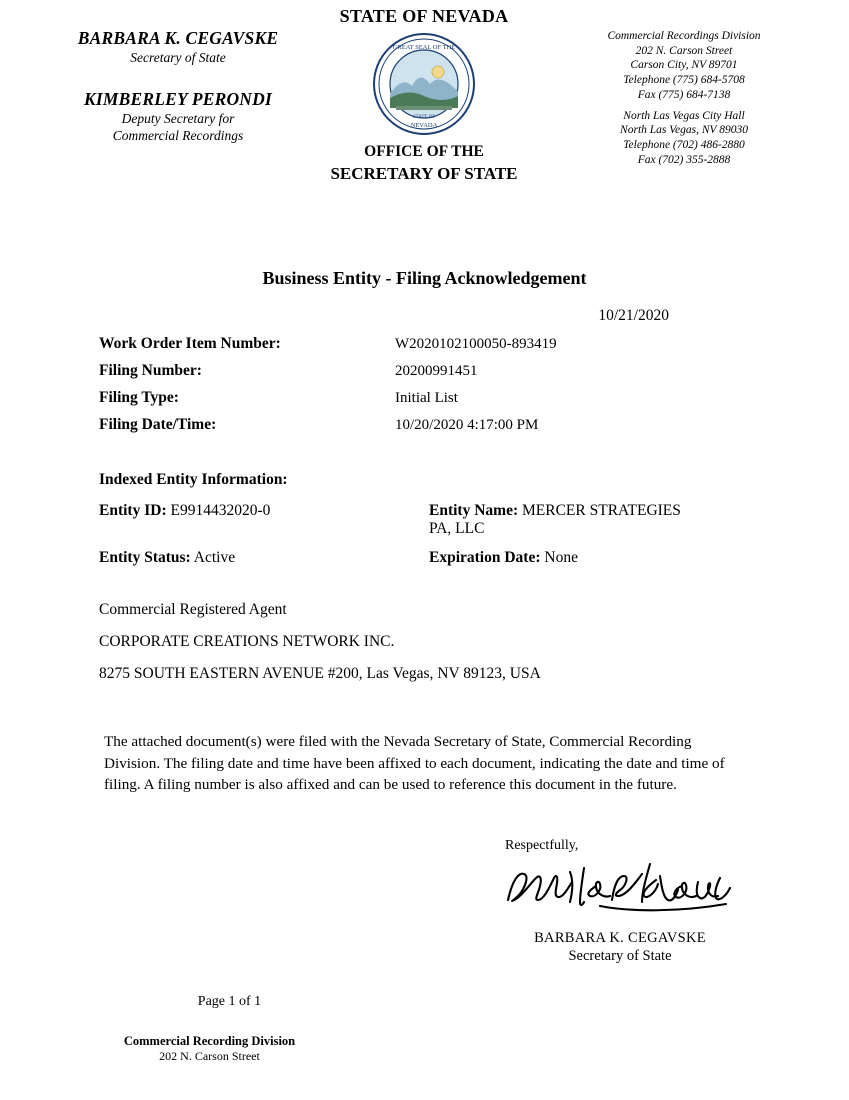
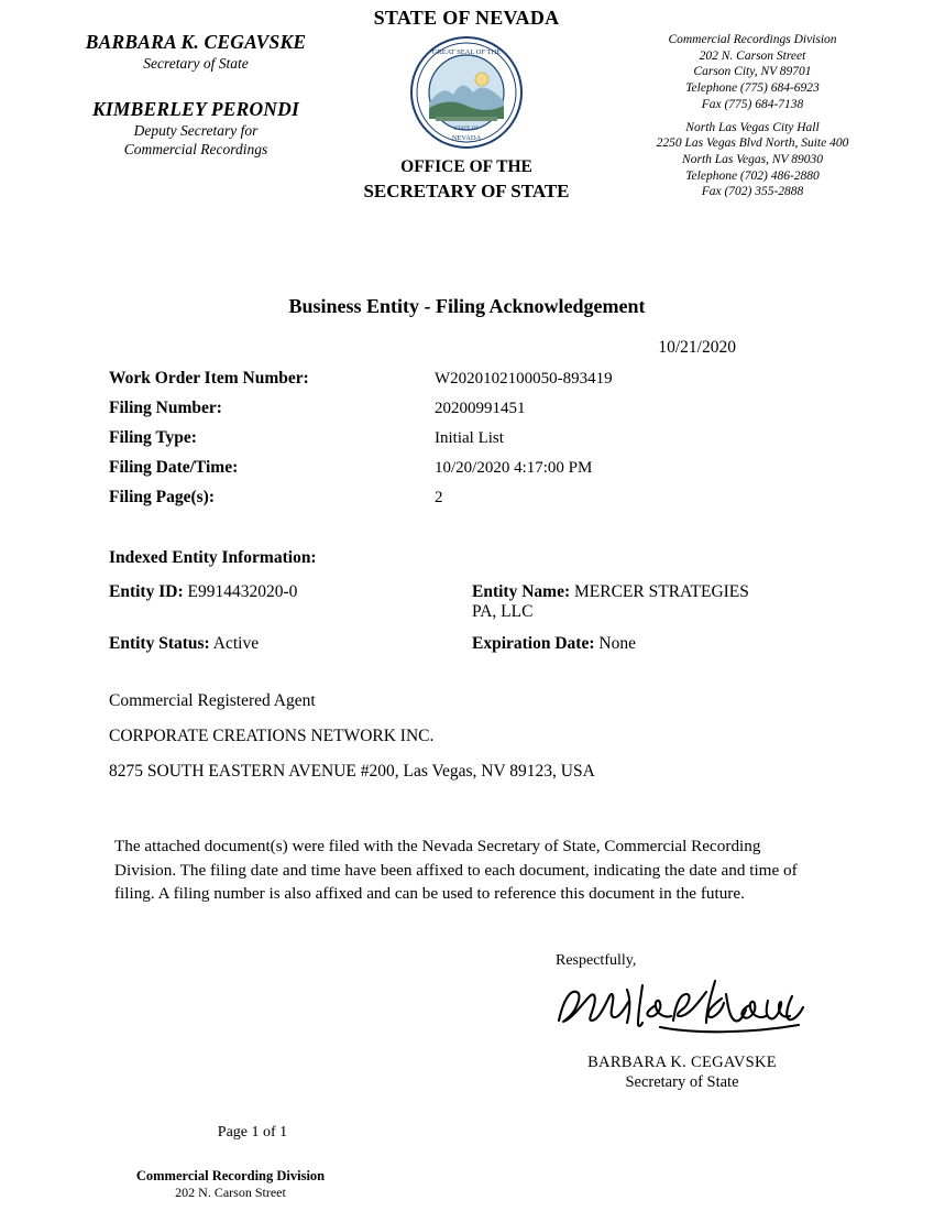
  BARBARA K. CEGAVSKE
  Secretary of State
  KIMBERLEY PERONDI
  Deputy Secretary for
  Commercial Recordings
  STATE OF NEVADA
  OFFICE OF THE
  SECRETARY OF STATE
  Commercial Recordings Division
  202 N. Carson Street
  Carson City, NV 89701
- Telephone (775) 684-5708
+ Telephone (775) 684-6923
  Fax (775) 684-7138
  North Las Vegas City Hall
+ 2250 Las Vegas Blvd North, Suite 400
  North Las Vegas, NV 89030
  Telephone (702) 486-2880
  Fax (702) 355-2888
  Business Entity - Filing Acknowledgement
  10/21/2020
  Work Order Item Number:
  W2020102100050-893419
  Filing Number:
  20200991451
  Filing Type:
  Initial List
  Filing Date/Time:
  10/20/2020 4:17:00 PM
+ Filing Page(s):
+ 2
  Indexed Entity Information:
  Entity ID: E9914432020-0
  Entity Name: MERCER STRATEGIES
  PA, LLC
  Entity Status: Active
  Expiration Date: None
  Commercial Registered Agent
  CORPORATE CREATIONS NETWORK INC.
  8275 SOUTH EASTERN AVENUE #200, Las Vegas, NV 89123, USA
  The attached document(s) were filed with the Nevada Secretary of State, Commercial Recording Division. The filing date and time have been affixed to each document, indicating the date and time of filing. A filing number is also affixed and can be used to reference this document in the future.
  Respectfully,
  BARBARA K. CEGAVSKE
  Secretary of State
  Page 1 of 1
  Commercial Recording Division
  202 N. Carson Street
